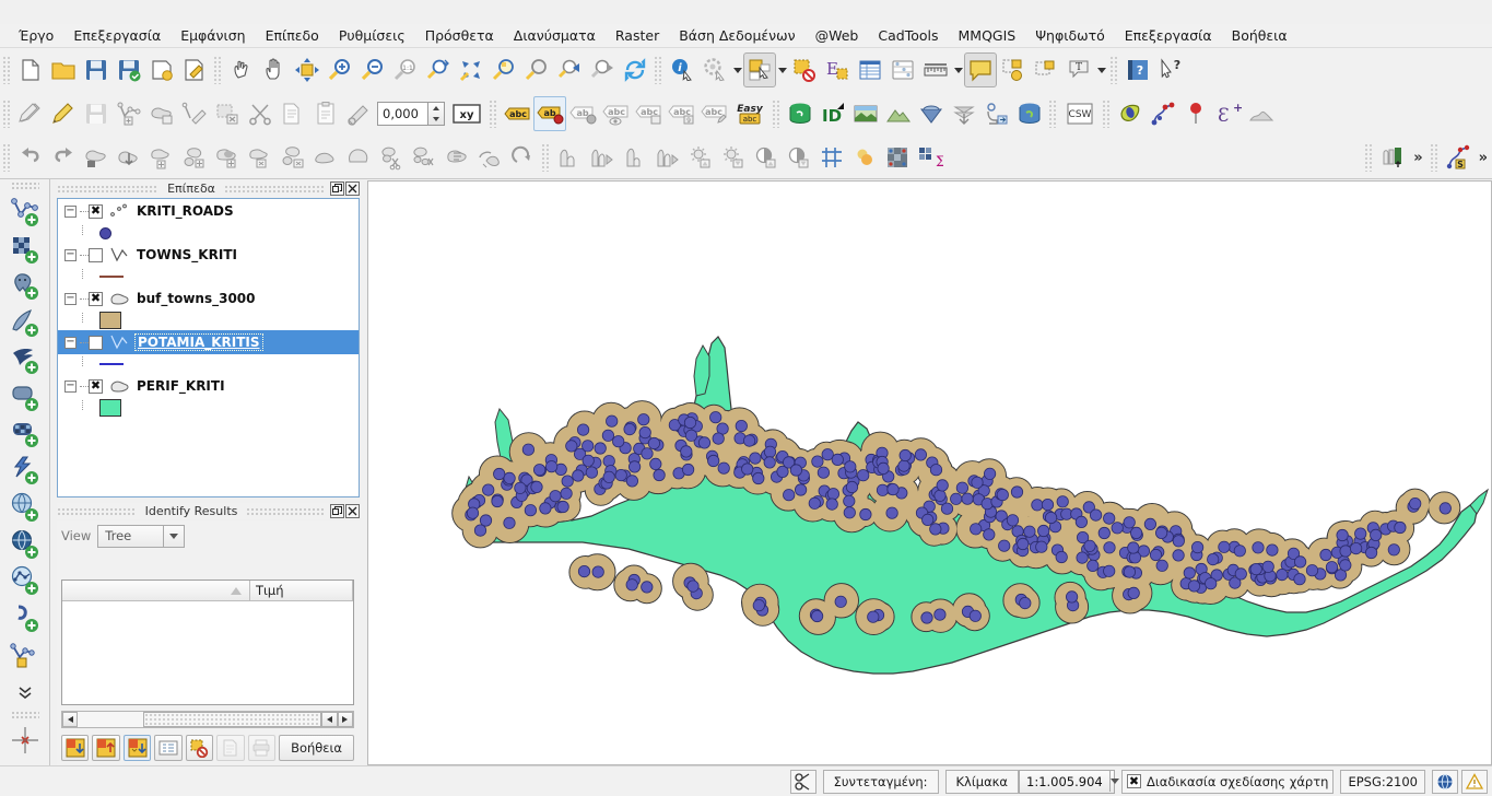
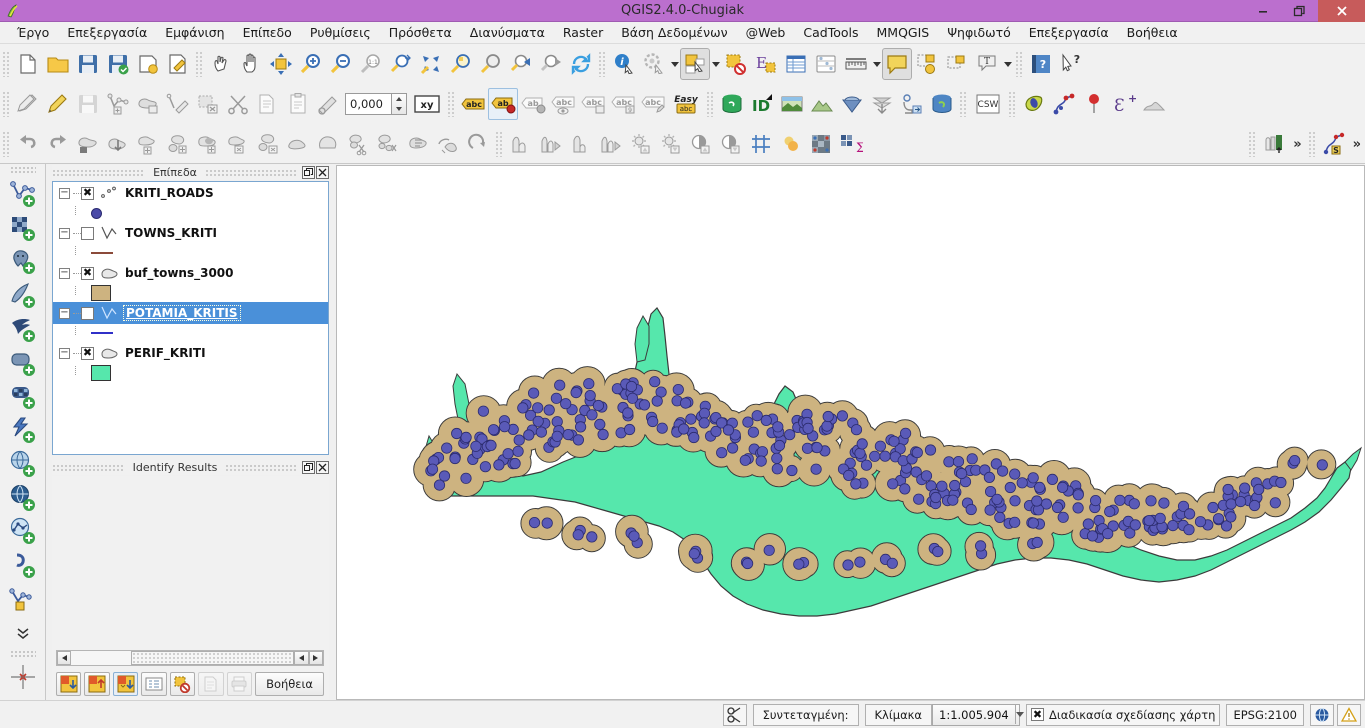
+ QGIS2.4.0-Chugiak
  Έργο
  Επεξεργασία
  Εμφάνιση
  Επίπεδο
  Ρυθμίσεις
  Πρόσθετα
  Διανύσματα
  Raster
  Βάση Δεδομένων
  @Web
  CadTools
  MMQGIS
  Ψηφιδωτό
  Επεξεργασία
  Βοήθεια
  i
  Ε
  T
  ?
  ?
  0,000
  xy
  abc
  ab
  ab
  abc
  abc
  abc
  abc
  Easy
  abc
  ID
  CSW
  Ɛ
  +
  Σ
  »
  S
  »
  Επίπεδα
  −
  ✖
  KRITI_ROADS
  −
  TOWNS_KRITI
  −
  ✖
  buf_towns_3000
  −
  POTAMIA_KRITIS
  −
  ✖
  PERIF_KRITI
  Identify Results
- View
- Tree
- Τιμή
  Βοήθεια
  Συντεταγμένη:
  Κλίμακα
  1:1.005.904
  ✖
  Διαδικασία σχεδίασης χάρτη
  EPSG:2100
